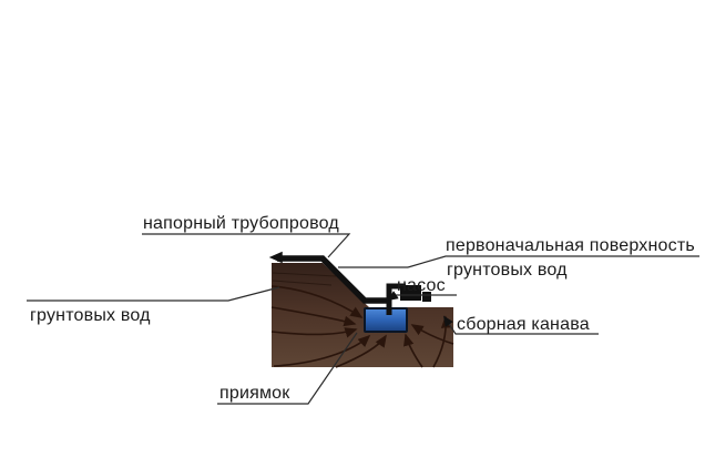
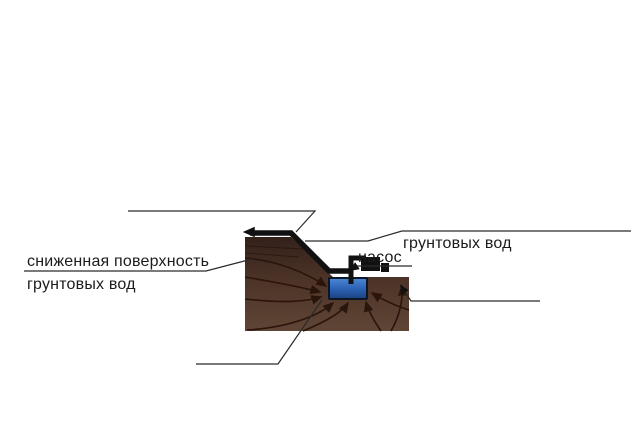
- напорный трубопровод
- первоначальная поверхность
  грунтовых вод
  насос
+ сниженная поверхность
  грунтовых вод
- сборная канава
- приямок
